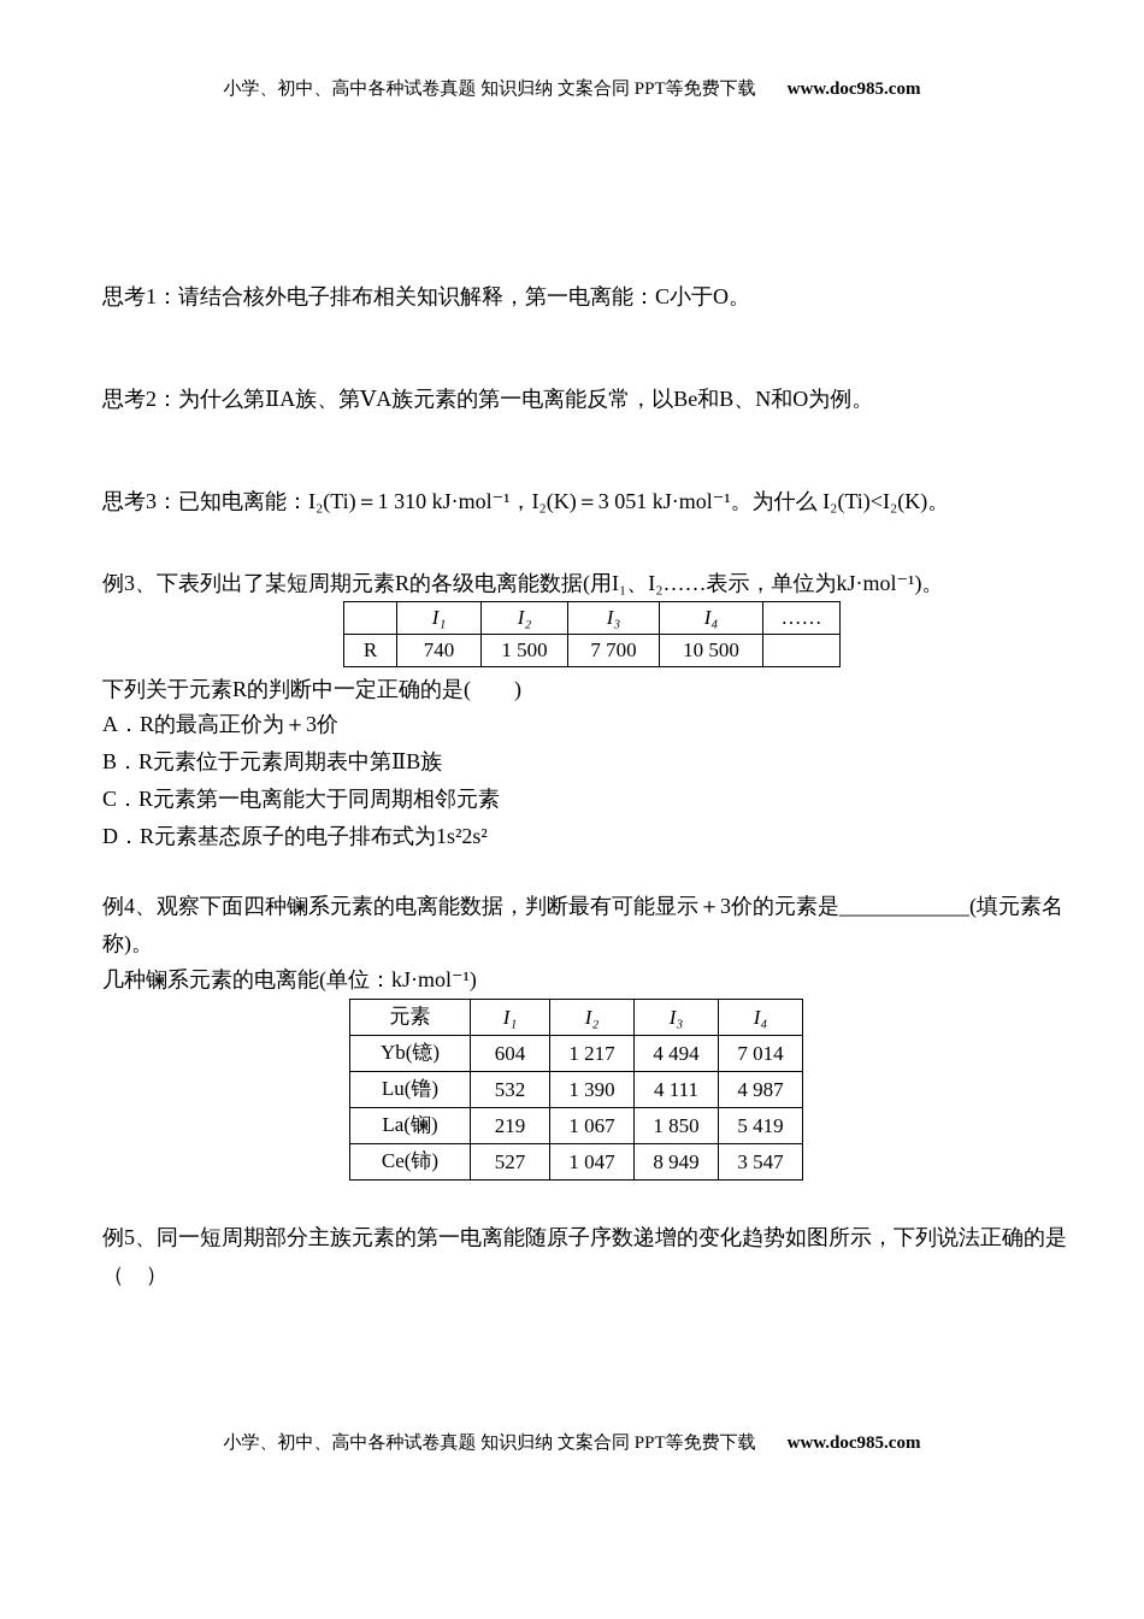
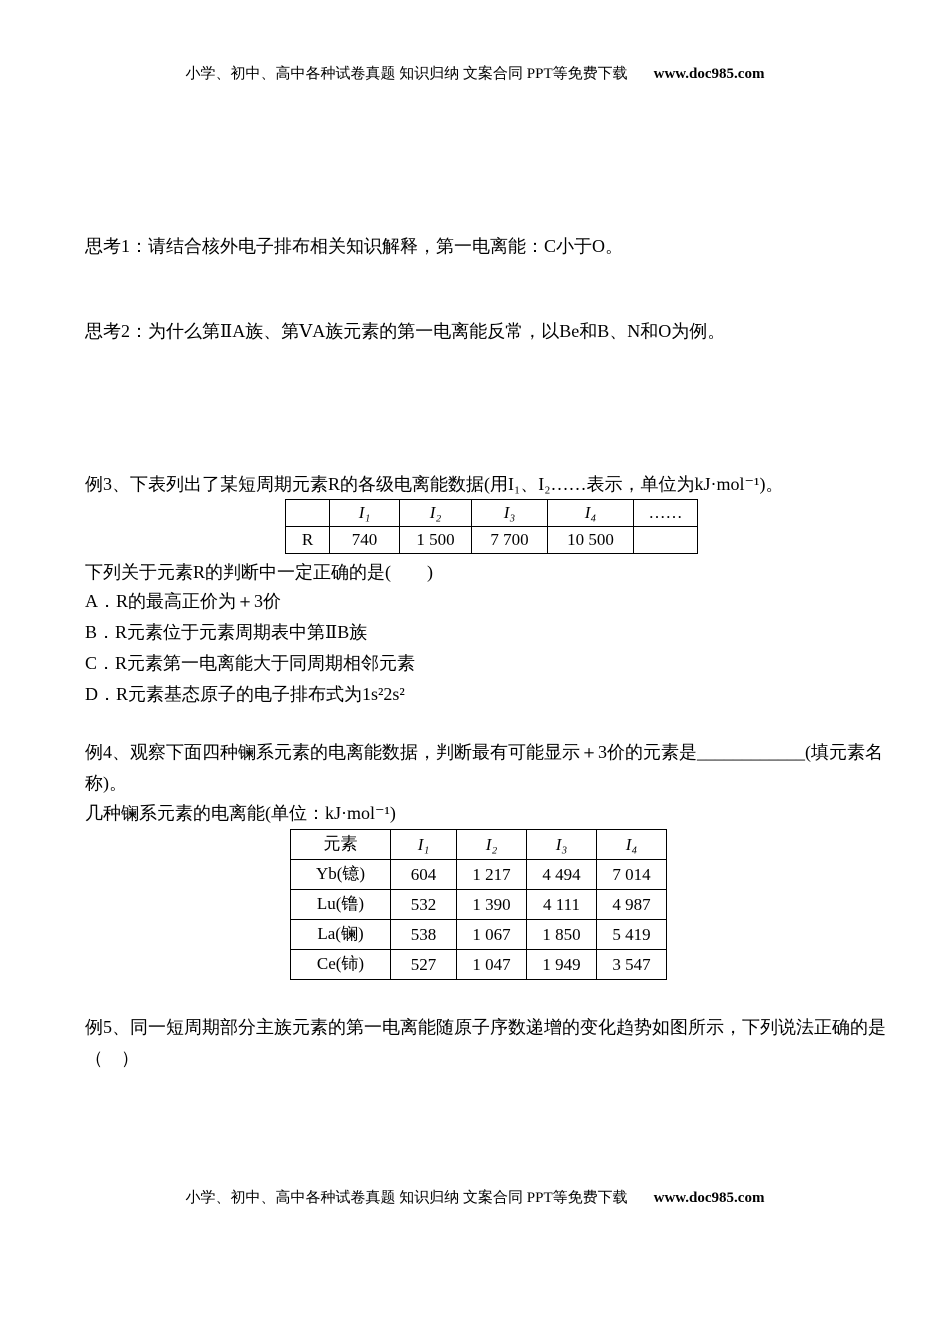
  小学、初中、高中各种试卷真题 知识归纳 文案合同 PPT等免费下载 www.doc985.com
  思考1：请结合核外电子排布相关知识解释，第一电离能：C小于O。
  思考2：为什么第ⅡA族、第ⅤA族元素的第一电离能反常，以Be和B、N和O为例。
- 思考3：已知电离能：I₂(Ti)＝1 310 kJ·mol⁻¹，I₂(K)＝3 051 kJ·mol⁻¹。为什么 I₂(Ti)<I₂(K)。
  例3、下表列出了某短周期元素R的各级电离能数据(用I₁、I₂……表示，单位为kJ·mol⁻¹)。
  	I₁	I₂	I₃	I₄	……
  R	740	1 500	7 700	10 500
  下列关于元素R的判断中一定正确的是( )
  A．R的最高正价为＋3价
  B．R元素位于元素周期表中第ⅡB族
  C．R元素第一电离能大于同周期相邻元素
  D．R元素基态原子的电子排布式为1s²2s²
  例4、观察下面四种镧系元素的电离能数据，判断最有可能显示＋3价的元素是____________(填元素名称)。
  几种镧系元素的电离能(单位：kJ·mol⁻¹)
  元素	I₁	I₂	I₃	I₄
  Yb(镱)	604	1 217	4 494	7 014
  Lu(镥)	532	1 390	4 111	4 987
- La(镧)	219	1 067	1 850	5 419
+ La(镧)	538	1 067	1 850	5 419
- Ce(铈)	527	1 047	8 949	3 547
+ Ce(铈)	527	1 047	1 949	3 547
  例5、同一短周期部分主族元素的第一电离能随原子序数递增的变化趋势如图所示，下列说法正确的是（ ）
  小学、初中、高中各种试卷真题 知识归纳 文案合同 PPT等免费下载 www.doc985.com
